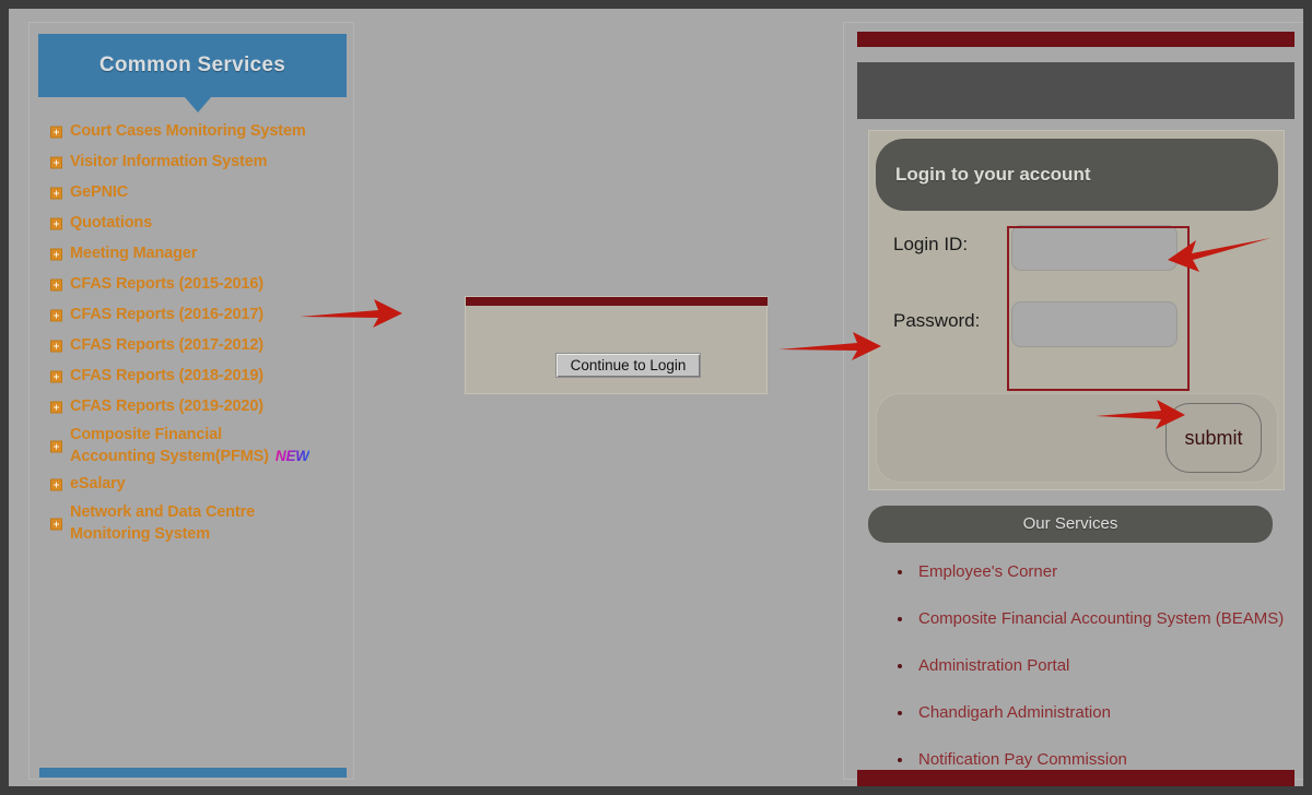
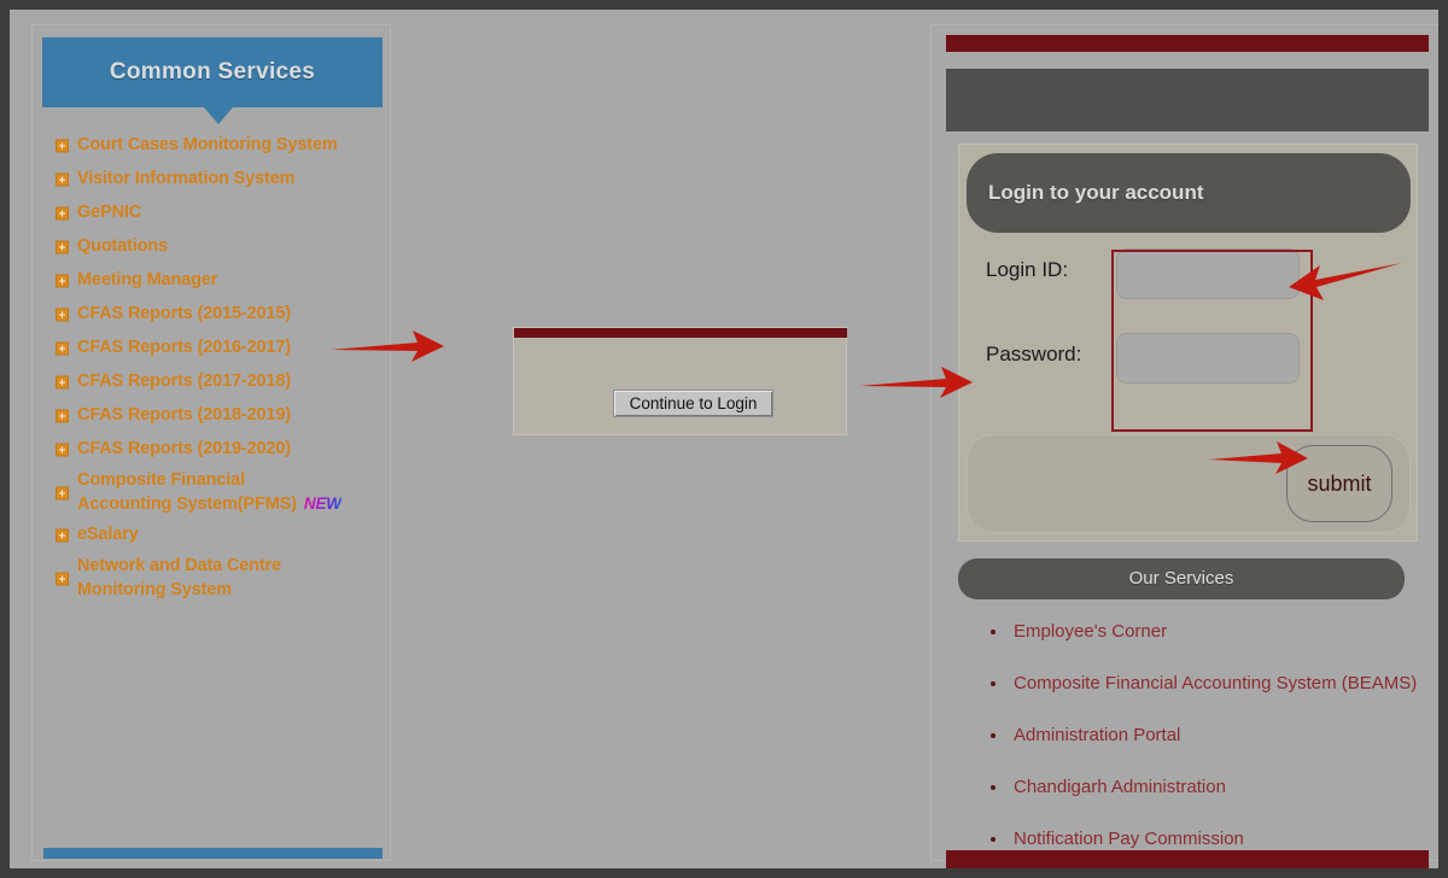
  Common Services
  Court Cases Monitoring System
  Visitor Information System
  GePNIC
  Quotations
  Meeting Manager
- CFAS Reports (2015-2016)
+ CFAS Reports (2015-2015)
  CFAS Reports (2016-2017)
- CFAS Reports (2017-2012)
+ CFAS Reports (2017-2018)
  CFAS Reports (2018-2019)
  CFAS Reports (2019-2020)
  Composite Financial
  Accounting System(PFMS) NEW
  eSalary
  Network and Data Centre
  Monitoring System
  Continue to Login
  Login to your account
  Login ID:
  Password:
  submit
  Our Services
  Employee's Corner
  Composite Financial Accounting System (BEAMS)
  Administration Portal
  Chandigarh Administration
  Notification Pay Commission
